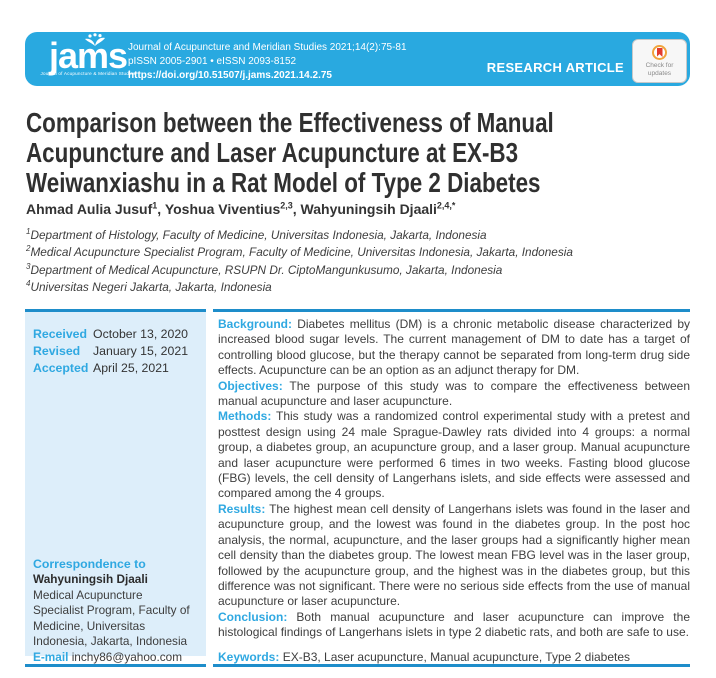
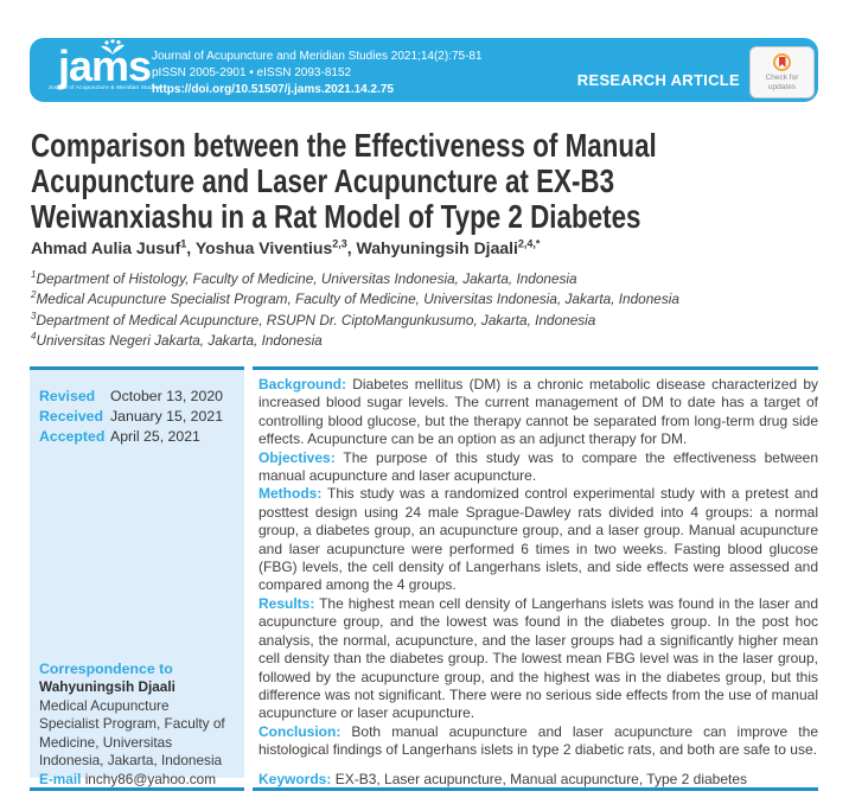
  jams
  Journal of Acupuncture and Meridian Studies 2021;14(2):75-81
  pISSN 2005-2901 • eISSN 2093-8152
  https://doi.org/10.51507/j.jams.2021.14.2.75
  RESEARCH ARTICLE
  Comparison between the Effectiveness of Manual
  Acupuncture and Laser Acupuncture at EX-B3
  Weiwanxiashu in a Rat Model of Type 2 Diabetes
  Ahmad Aulia Jusuf1, Yoshua Viventius2,3, Wahyuningsih Djaali2,4,*
  1Department of Histology, Faculty of Medicine, Universitas Indonesia, Jakarta, Indonesia
  2Medical Acupuncture Specialist Program, Faculty of Medicine, Universitas Indonesia, Jakarta, Indonesia
  3Department of Medical Acupuncture, RSUPN Dr. CiptoMangunkusumo, Jakarta, Indonesia
  4Universitas Negeri Jakarta, Jakarta, Indonesia
- Received
+ Revised
  October 13, 2020
- Revised
+ Received
  January 15, 2021
  Accepted
  April 25, 2021
  Correspondence to
  Wahyuningsih Djaali
  Medical Acupuncture Specialist Program, Faculty of Medicine, Universitas Indonesia, Jakarta, Indonesia
  E-mail inchy86@yahoo.com
  Background: Diabetes mellitus (DM) is a chronic metabolic disease characterized by increased blood sugar levels. The current management of DM to date has a target of controlling blood glucose, but the therapy cannot be separated from long-term drug side effects. Acupuncture can be an option as an adjunct therapy for DM.
  Objectives: The purpose of this study was to compare the effectiveness between manual acupuncture and laser acupuncture.
  Methods: This study was a randomized control experimental study with a pretest and posttest design using 24 male Sprague-Dawley rats divided into 4 groups: a normal group, a diabetes group, an acupuncture group, and a laser group. Manual acupuncture and laser acupuncture were performed 6 times in two weeks. Fasting blood glucose (FBG) levels, the cell density of Langerhans islets, and side effects were assessed and compared among the 4 groups.
  Results: The highest mean cell density of Langerhans islets was found in the laser and acupuncture group, and the lowest was found in the diabetes group. In the post hoc analysis, the normal, acupuncture, and the laser groups had a significantly higher mean cell density than the diabetes group. The lowest mean FBG level was in the laser group, followed by the acupuncture group, and the highest was in the diabetes group, but this difference was not significant. There were no serious side effects from the use of manual acupuncture or laser acupuncture.
  Conclusion: Both manual acupuncture and laser acupuncture can improve the histological findings of Langerhans islets in type 2 diabetic rats, and both are safe to use.
  Keywords: EX-B3, Laser acupuncture, Manual acupuncture, Type 2 diabetes
